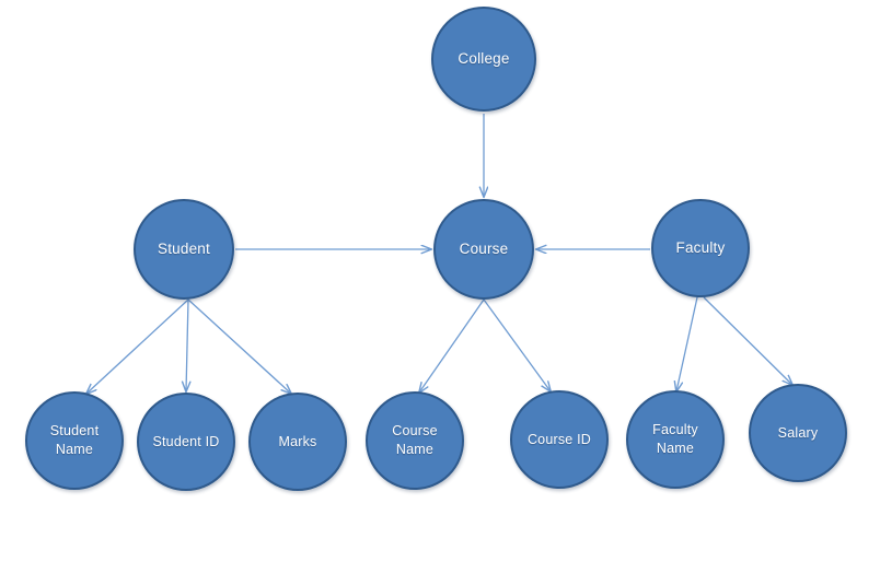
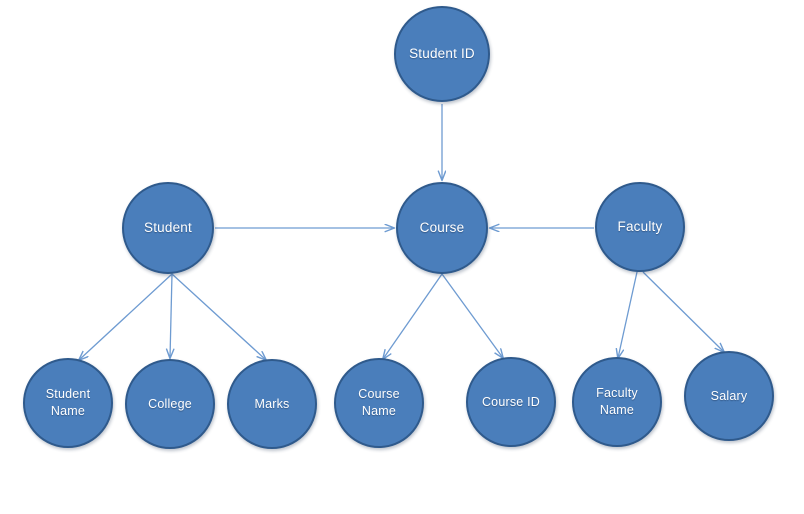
- College
+ Student ID
  Student
  Course
  Faculty
  Student
  Name
- Student ID
+ College
  Marks
  Course
  Name
  Course ID
  Faculty
  Name
  Salary
